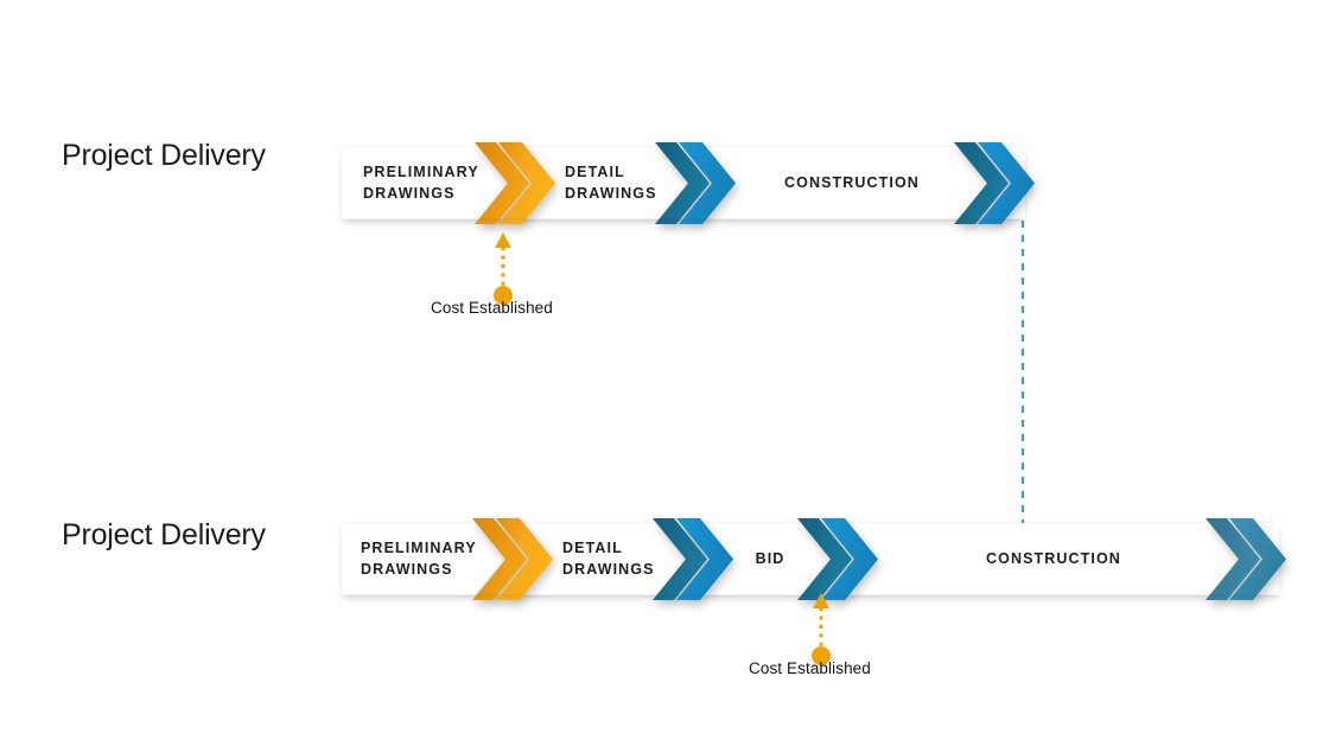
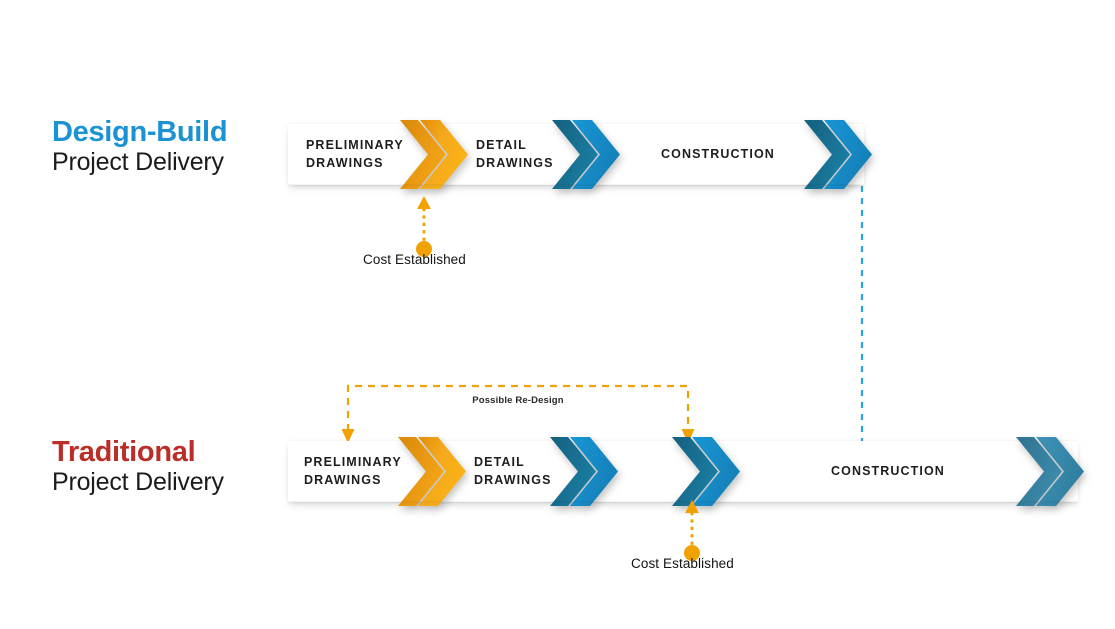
+ Design-Build
  Project Delivery
+ Traditional
  Project Delivery
  PRELIMINARY
  DRAWINGS
  DETAIL
  DRAWINGS
  CONSTRUCTION
  Cost Established
+ Possible Re-Design
  PRELIMINARY
  DRAWINGS
  DETAIL
  DRAWINGS
- BID
  CONSTRUCTION
  Cost Established
